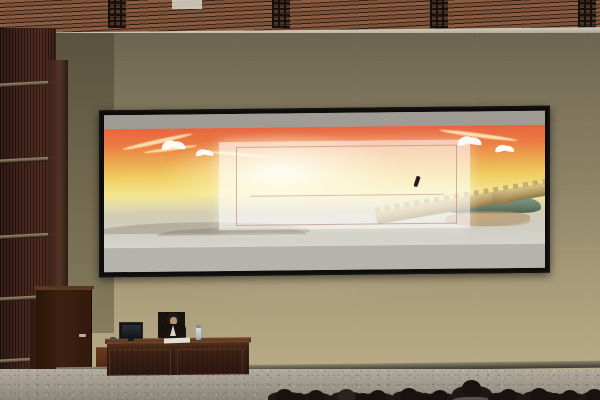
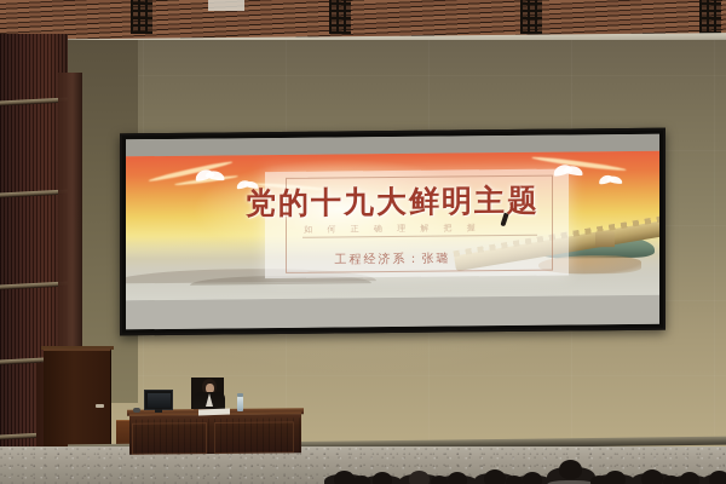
+ 党的十九大鲜明主题
+ 如 何 正 确 理 解 把 握
+ 工程经济系：张璐
